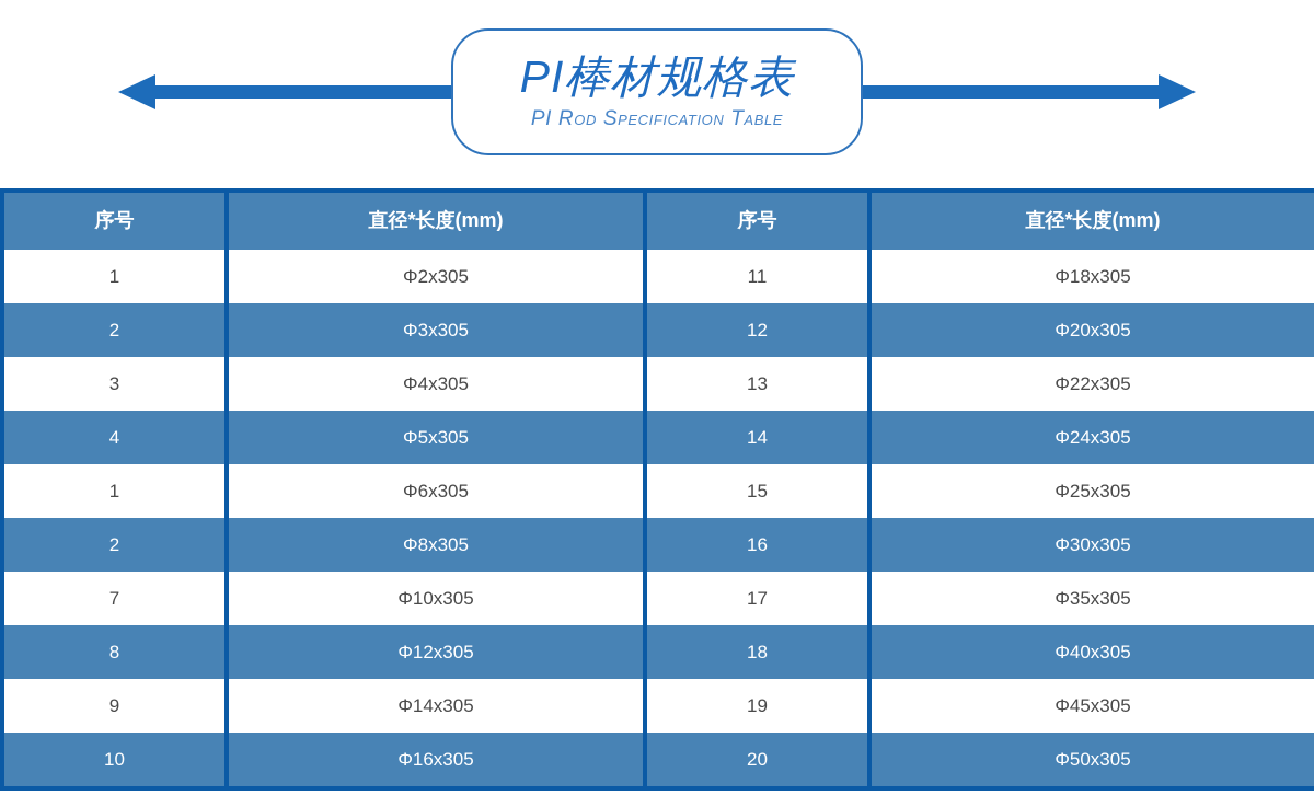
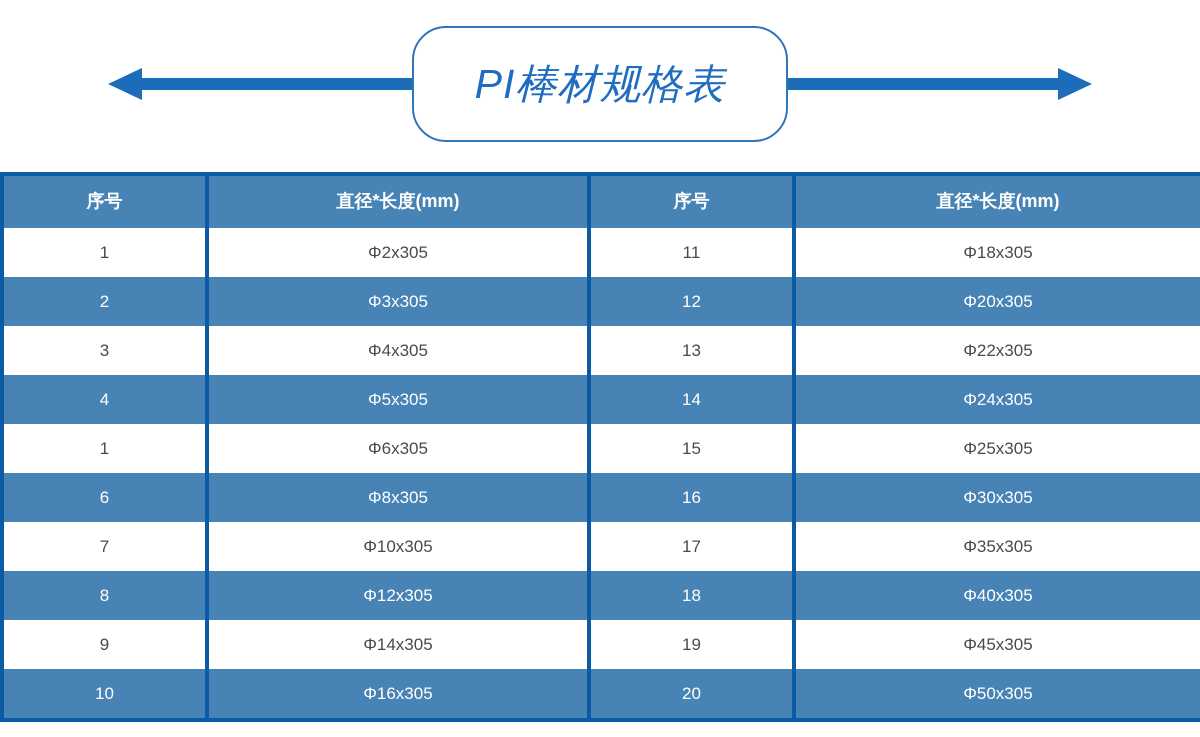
  PI棒材规格表
- PI Rod Specification Table
  序号	直径*长度(mm)	序号	直径*长度(mm)
  1	Φ2x305	11	Φ18x305
  2	Φ3x305	12	Φ20x305
  3	Φ4x305	13	Φ22x305
  4	Φ5x305	14	Φ24x305
  1	Φ6x305	15	Φ25x305
- 2	Φ8x305	16	Φ30x305
+ 6	Φ8x305	16	Φ30x305
  7	Φ10x305	17	Φ35x305
  8	Φ12x305	18	Φ40x305
  9	Φ14x305	19	Φ45x305
  10	Φ16x305	20	Φ50x305
